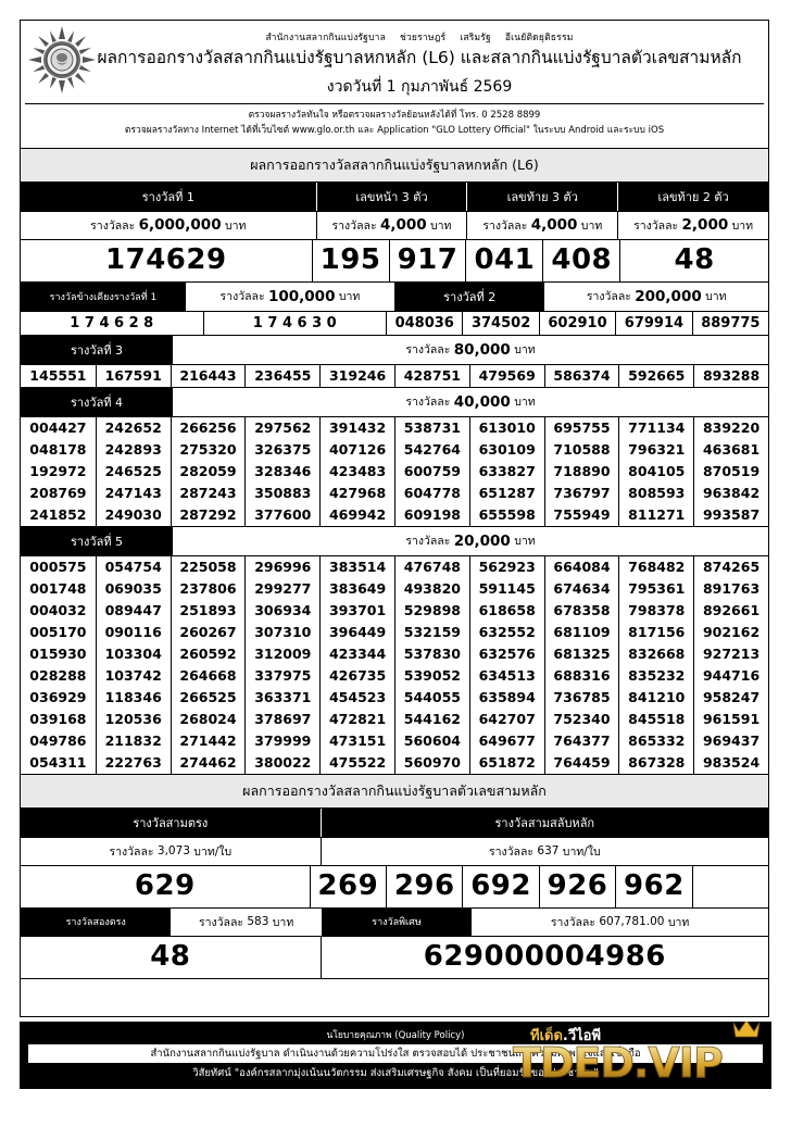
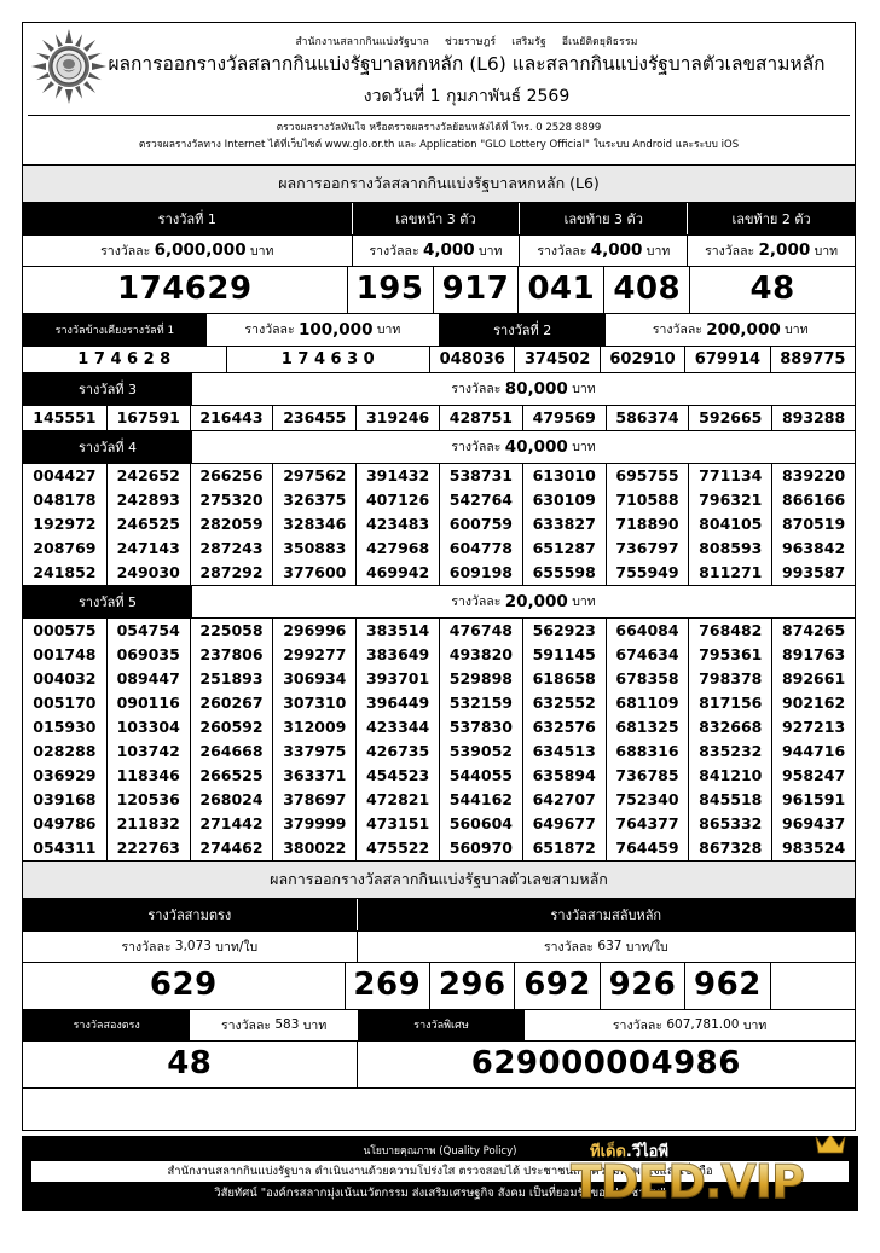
  สำนักงานสลากกินแบ่งรัฐบาล ช่วยราษฎร์ เสริมรัฐ อีเนยัติดยุติธรรม
  ผลการออกรางวัลสลากกินแบ่งรัฐบาลหกหลัก (L6) และสลากกินแบ่งรัฐบาลตัวเลขสามหลัก
  งวดวันที่ 1 กุมภาพันธ์ 2569
  ตรวจผลรางวัลทันใจ หรือตรวจผลรางวัลย้อนหลังได้ที่ โทร. 0 2528 8899
  ตรวจผลรางวัลทาง Internet ได้ที่เว็บไซต์ www.glo.or.th และ Application "GLO Lottery Official" ในระบบ Android และระบบ iOS
  ผลการออกรางวัลสลากกินแบ่งรัฐบาลหกหลัก (L6)
  รางวัลที่ 1
  เลขหน้า 3 ตัว
  เลขท้าย 3 ตัว
  เลขท้าย 2 ตัว
  รางวัลละ
  6,000,000
  บาท
  รางวัลละ
  4,000
  บาท
  รางวัลละ
  4,000
  บาท
  รางวัลละ
  2,000
  บาท
  174629
  195
  917
  041
  408
  48
  รางวัลข้างเคียงรางวัลที่ 1
  รางวัลละ
  100,000
  บาท
  รางวัลที่ 2
  รางวัลละ
  200,000
  บาท
  1 7 4 6 2 8
  1 7 4 6 3 0
  048036
  374502
  602910
  679914
  889775
  รางวัลที่ 3
  รางวัลละ
  80,000
  บาท
  145551
  167591
  216443
  236455
  319246
  428751
  479569
  586374
  592665
  893288
  รางวัลที่ 4
  รางวัลละ
  40,000
  บาท
  004427
  242652
  266256
  297562
  391432
  538731
  613010
  695755
  771134
  839220
  048178
  242893
  275320
  326375
  407126
  542764
  630109
  710588
  796321
- 463681
+ 866166
  192972
  246525
  282059
  328346
  423483
  600759
  633827
  718890
  804105
  870519
  208769
  247143
  287243
  350883
  427968
  604778
  651287
  736797
  808593
  963842
  241852
  249030
  287292
  377600
  469942
  609198
  655598
  755949
  811271
  993587
  รางวัลที่ 5
  รางวัลละ
  20,000
  บาท
  000575
  054754
  225058
  296996
  383514
  476748
  562923
  664084
  768482
  874265
  001748
  069035
  237806
  299277
  383649
  493820
  591145
  674634
  795361
  891763
  004032
  089447
  251893
  306934
  393701
  529898
  618658
  678358
  798378
  892661
  005170
  090116
  260267
  307310
  396449
  532159
  632552
  681109
  817156
  902162
  015930
  103304
  260592
  312009
  423344
  537830
  632576
  681325
  832668
  927213
  028288
  103742
  264668
  337975
  426735
  539052
  634513
  688316
  835232
  944716
  036929
  118346
  266525
  363371
  454523
  544055
  635894
  736785
  841210
  958247
  039168
  120536
  268024
  378697
  472821
  544162
  642707
  752340
  845518
  961591
  049786
  211832
  271442
  379999
  473151
  560604
  649677
  764377
  865332
  969437
  054311
  222763
  274462
  380022
  475522
  560970
  651872
  764459
  867328
  983524
  ผลการออกรางวัลสลากกินแบ่งรัฐบาลตัวเลขสามหลัก
  รางวัลสามตรง
  รางวัลสามสลับหลัก
  รางวัลละ
  3,073
  บาท/ใบ
  รางวัลละ
  637
  บาท/ใบ
  629
  269
  296
  692
  926
  962
  รางวัลสองตรง
  รางวัลละ
  583
  บาท
  รางวัลพิเศษ
  รางวัลละ
  607,781.00
  บาท
  48
  629000004986
  นโยบายคุณภาพ (Quality Policy)
  สำนักงานสลากกินแบ่งรัฐบาล ดำเนินงานด้วยความโปร่งใส ตรวจสอบได้ ประชาชน
  วิสัยทัศน์ "องค์กรสลากมุ่งเน้นนวัตกรรม ส่งเสริมเศรษฐกิจ สังคม เป็นที่ยอ
  ทีเด็ด.วีไอพี
  TDED.VIP
